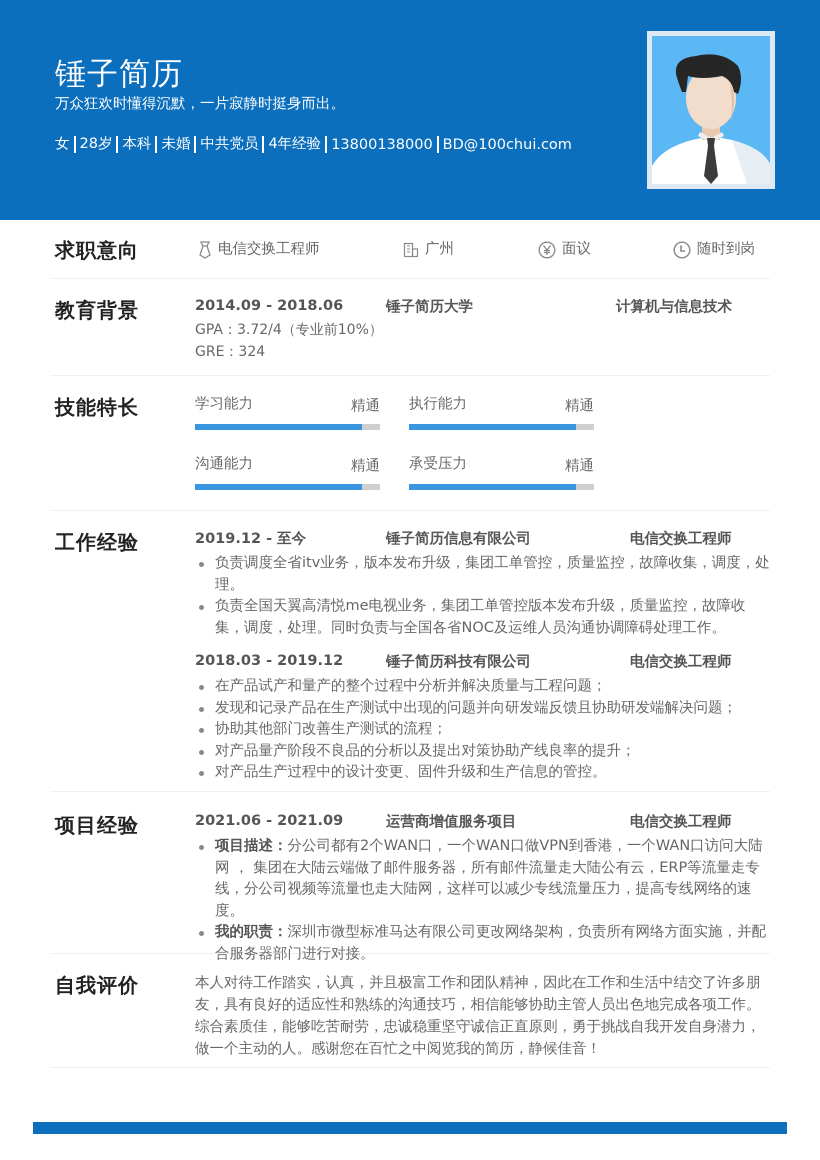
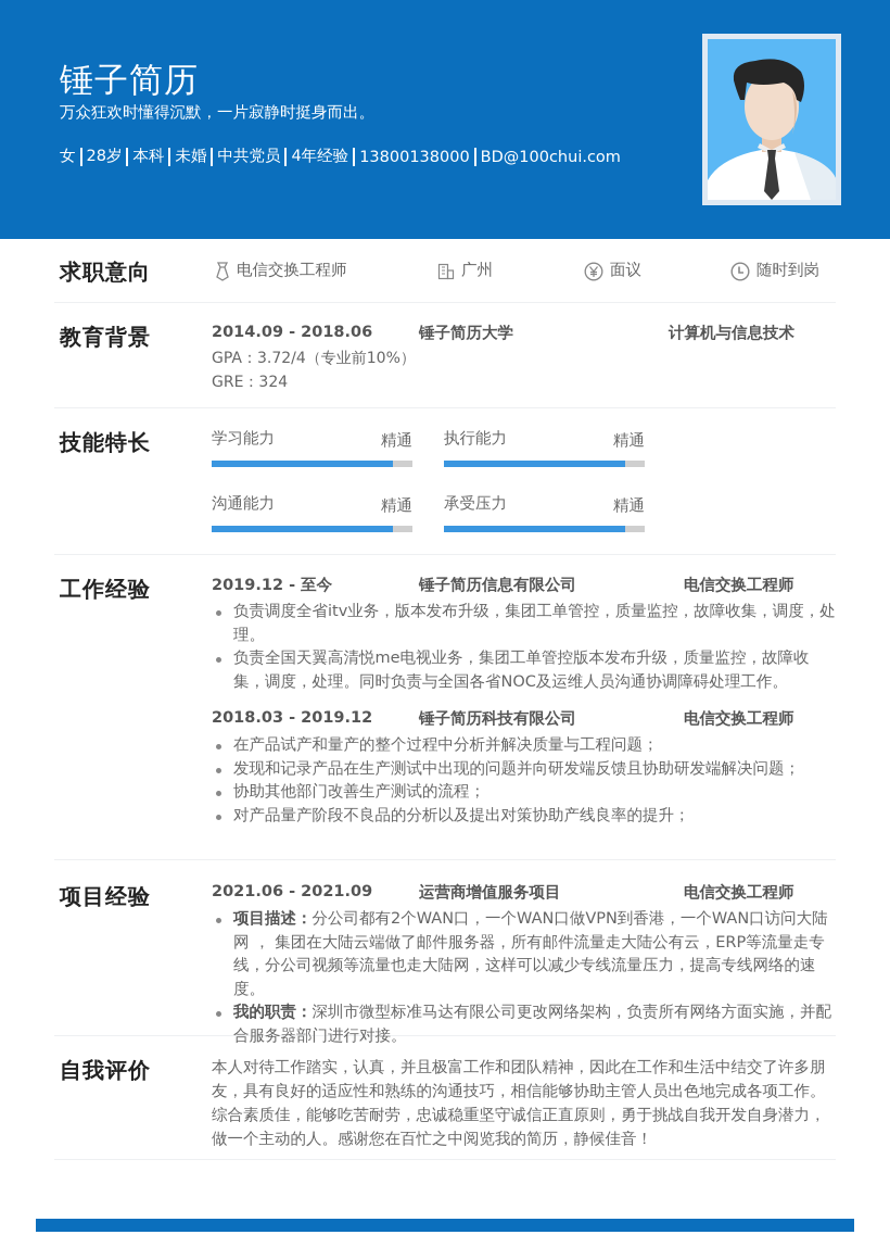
  锤子简历
  万众狂欢时懂得沉默，一片寂静时挺身而出。
  女
  28岁
  本科
  未婚
  中共党员
  4年经验
  13800138000
  BD@100chui.com
  求职意向
  电信交换工程师
  广州
  面议
  随时到岗
  教育背景
  2014.09 - 2018.06
  锤子简历大学
  计算机与信息技术
  GPA：3.72/4（专业前10%）
  GRE：324
  技能特长
  学习能力
  精通
  执行能力
  精通
  沟通能力
  精通
  承受压力
  精通
  工作经验
  2019.12 - 至今
  锤子简历信息有限公司
  电信交换工程师
  负责调度全省itv业务，版本发布升级，集团工单管控，质量监控，故障收集，调度，处理。
  负责全国天翼高清悦me电视业务，集团工单管控版本发布升级，质量监控，故障收集，调度，处理。同时负责与全国各省NOC及运维人员沟通协调障碍处理工作。
  2018.03 - 2019.12
  锤子简历科技有限公司
  电信交换工程师
  在产品试产和量产的整个过程中分析并解决质量与工程问题；
  发现和记录产品在生产测试中出现的问题并向研发端反馈且协助研发端解决问题；
  协助其他部门改善生产测试的流程；
  对产品量产阶段不良品的分析以及提出对策协助产线良率的提升；
- 对产品生产过程中的设计变更、固件升级和生产信息的管控。
  项目经验
  2021.06 - 2021.09
  运营商增值服务项目
  电信交换工程师
  项目描述：分公司都有2个WAN口，一个WAN口做VPN到香港，一个WAN口访问大陆网 ， 集团在大陆云端做了邮件服务器，所有邮件流量走大陆公有云，ERP等流量走专线，分公司视频等流量也走大陆网，这样可以减少专线流量压力，提高专线网络的速度。
  我的职责：深圳市微型标准马达有限公司更改网络架构，负责所有网络方面实施，并配合服务器部门进行对接。
  自我评价
  本人对待工作踏实，认真，并且极富工作和团队精神，因此在工作和生活中结交了许多朋友，具有良好的适应性和熟练的沟通技巧，相信能够协助主管人员出色地完成各项工作。综合素质佳，能够吃苦耐劳，忠诚稳重坚守诚信正直原则，勇于挑战自我开发自身潜力，做一个主动的人。感谢您在百忙之中阅览我的简历，静候佳音！
